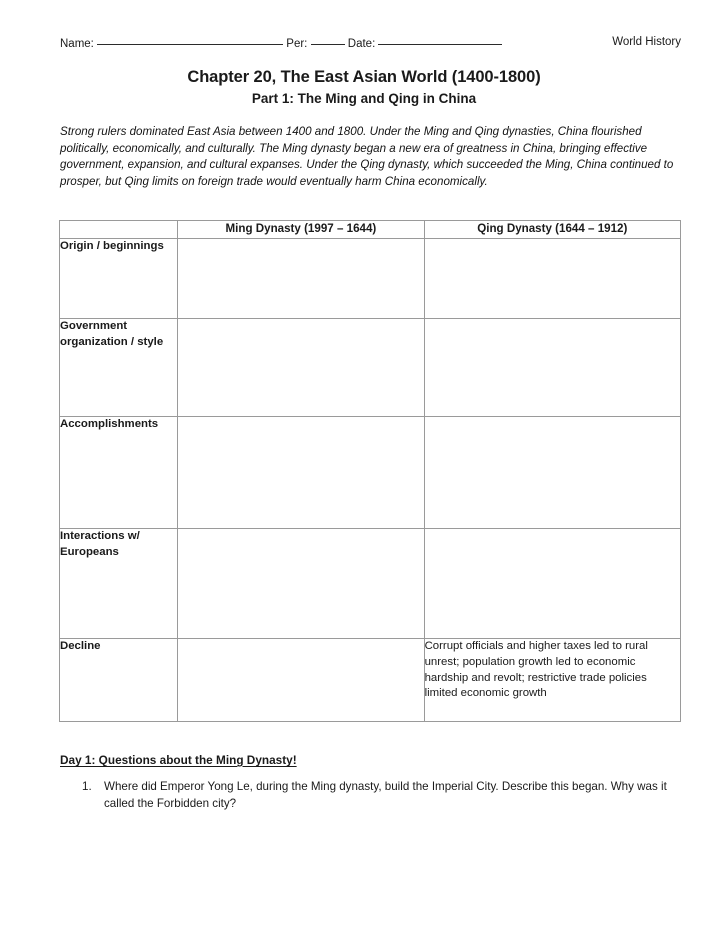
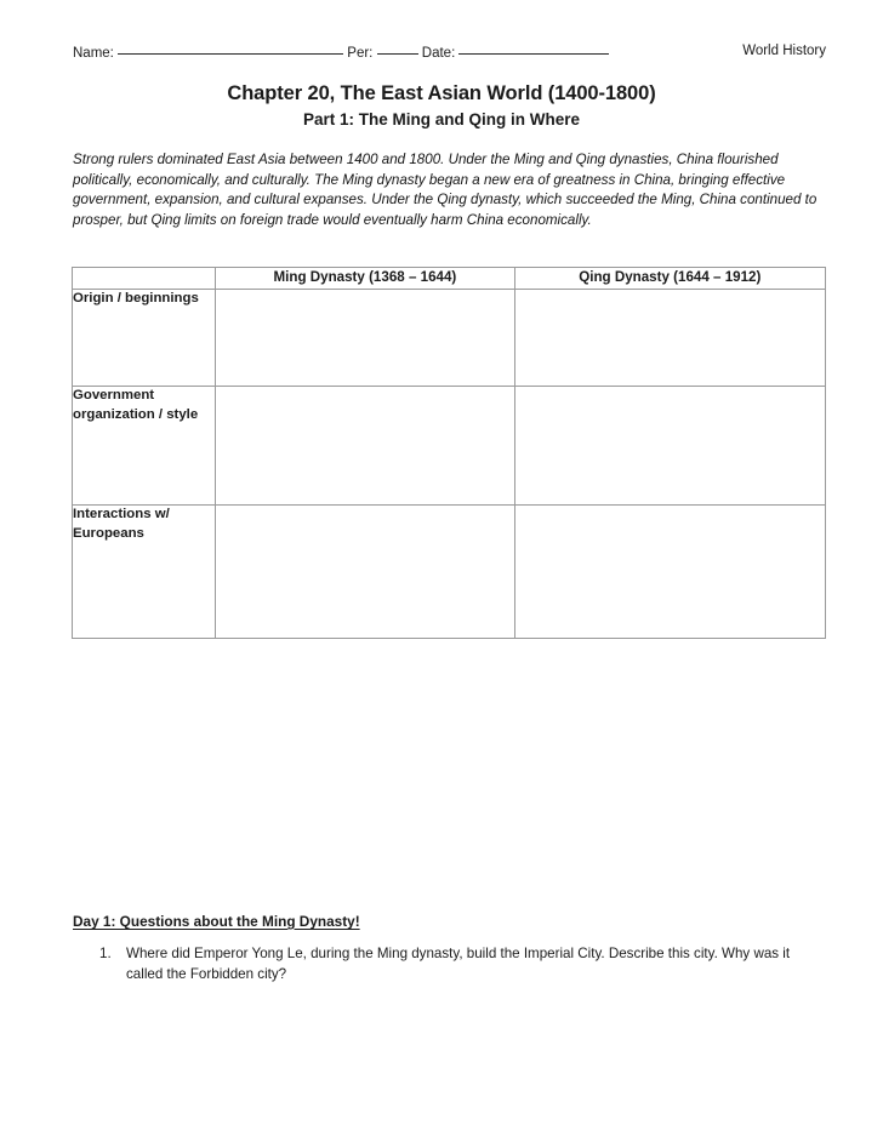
  Name: Per: Date:
  World History
  Chapter 20, The East Asian World (1400-1800)
- Part 1: The Ming and Qing in China
+ Part 1: The Ming and Qing in Where
  Strong rulers dominated East Asia between 1400 and 1800. Under the Ming and Qing dynasties, China flourished politically, economically, and culturally. The Ming dynasty began a new era of greatness in China, bringing effective government, expansion, and cultural expanses. Under the Qing dynasty, which succeeded the Ming, China continued to prosper, but Qing limits on foreign trade would eventually harm China economically.
- 	Ming Dynasty (1997 – 1644)	Qing Dynasty (1644 – 1912)
+ 	Ming Dynasty (1368 – 1644)	Qing Dynasty (1644 – 1912)
  Origin / beginnings
  Government organization / style
- Accomplishments
  Interactions w/ Europeans
- Decline		Corrupt officials and higher taxes led to rural unrest; population growth led to economic hardship and revolt; restrictive trade policies limited economic growth
  Day 1: Questions about the Ming Dynasty!
  1.
- Where did Emperor Yong Le, during the Ming dynasty, build the Imperial City. Describe this began. Why was it called the Forbidden city?
+ Where did Emperor Yong Le, during the Ming dynasty, build the Imperial City. Describe this city. Why was it called the Forbidden city?
